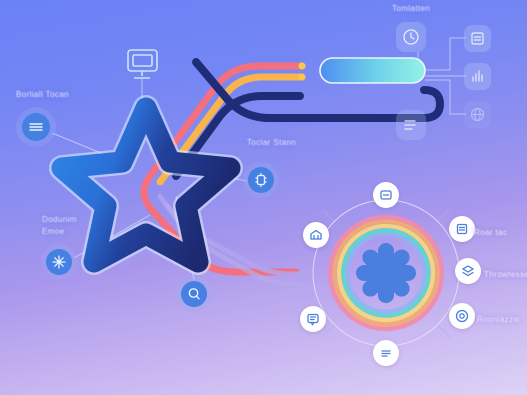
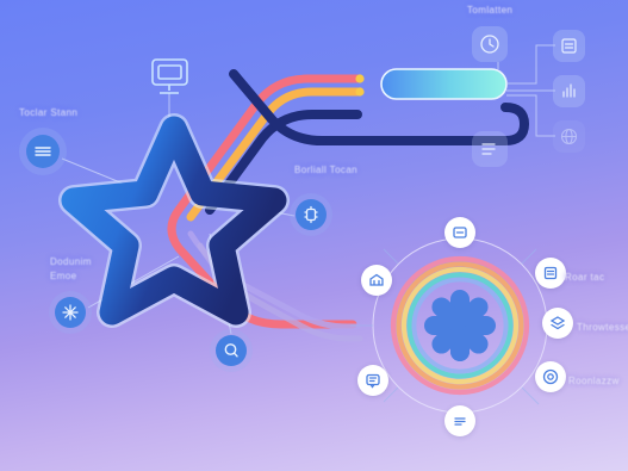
- Borliall Tocan
+ Toclar Stann
  Dodunim
  Emoe
- Toclar Stann
+ Borliall Tocan
  Tomlatten
  Roar tac
  Throwtess
  Roonlazzw
